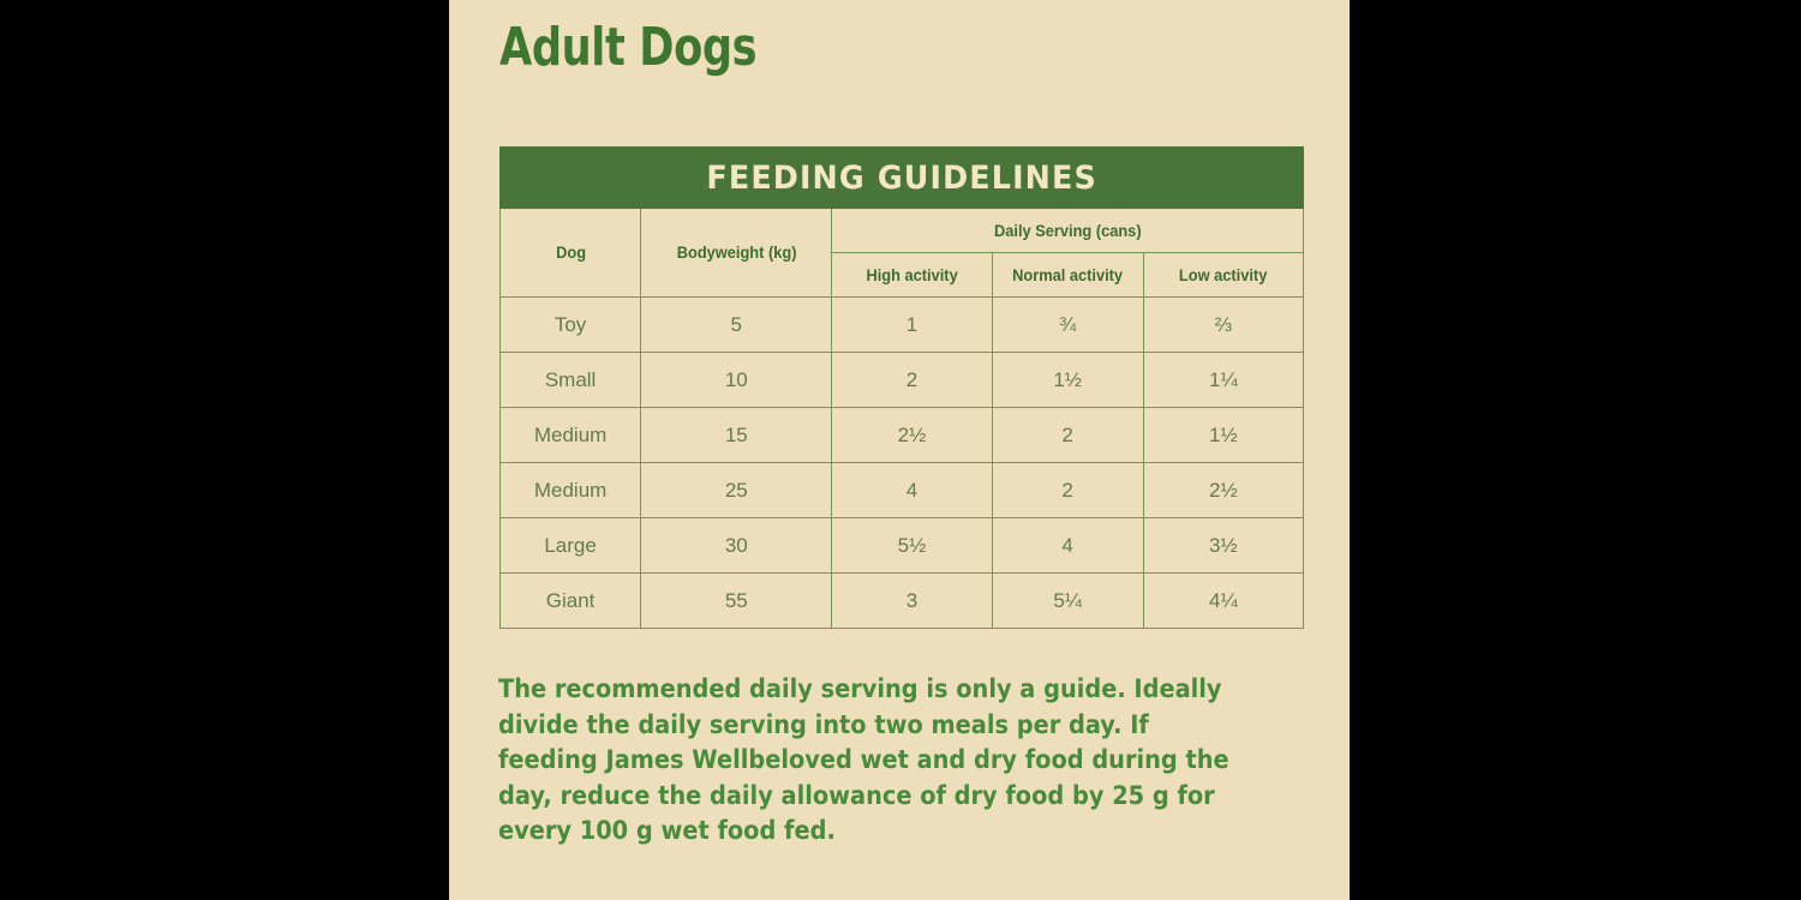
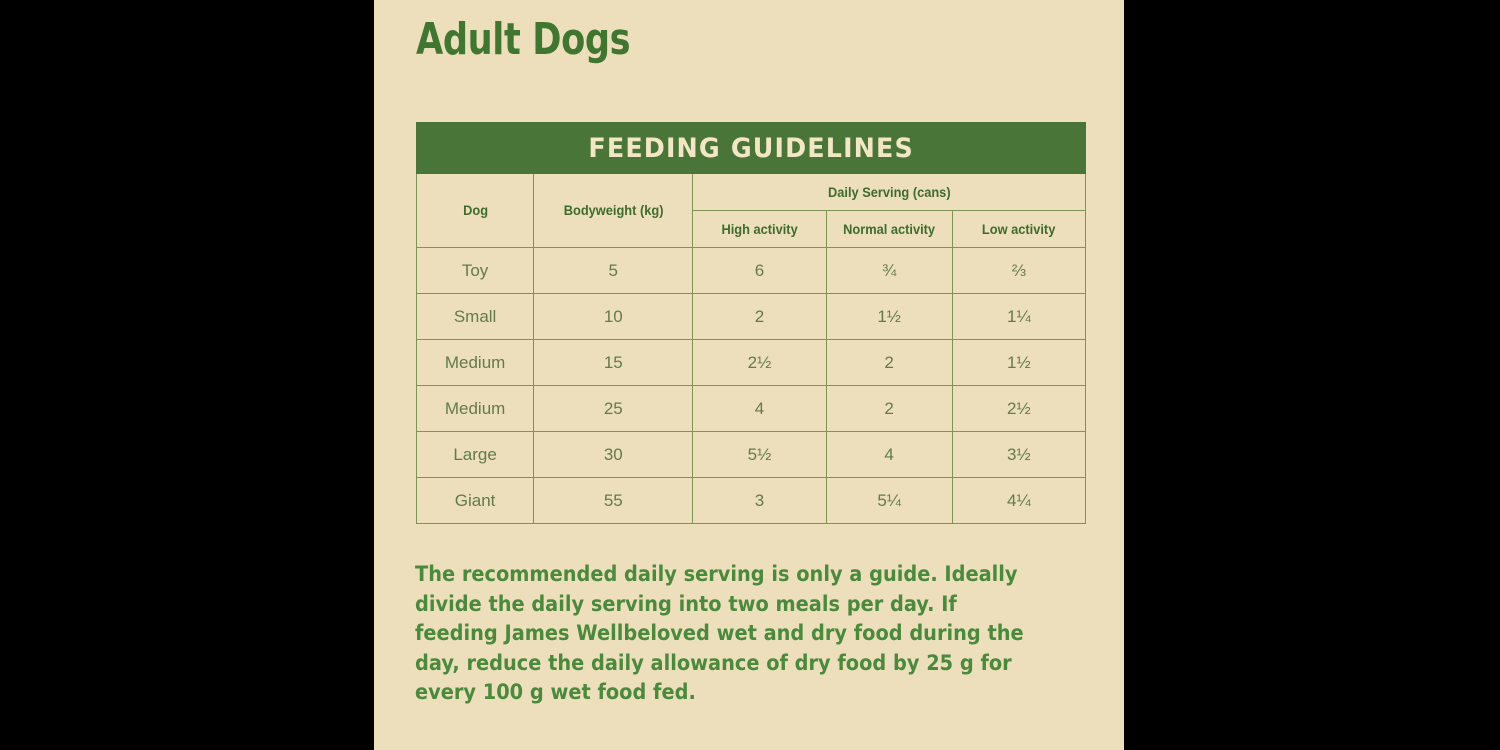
  Adult Dogs
  FEEDING GUIDELINES
  Dog	Bodyweight (kg)	Daily Serving (cans)
  High activity	Normal activity	Low activity
- Toy	5	1	¾	⅔
+ Toy	5	6	¾	⅔
  Small	10	2	1½	1¼
  Medium	15	2½	2	1½
  Medium	25	4	2	2½
  Large	30	5½	4	3½
  Giant	55	3	5¼	4¼
  The recommended daily serving is only a guide. Ideally divide the daily serving into two meals per day. If feeding James Wellbeloved wet and dry food during the day, reduce the daily allowance of dry food by 25 g for every 100 g wet food fed.
